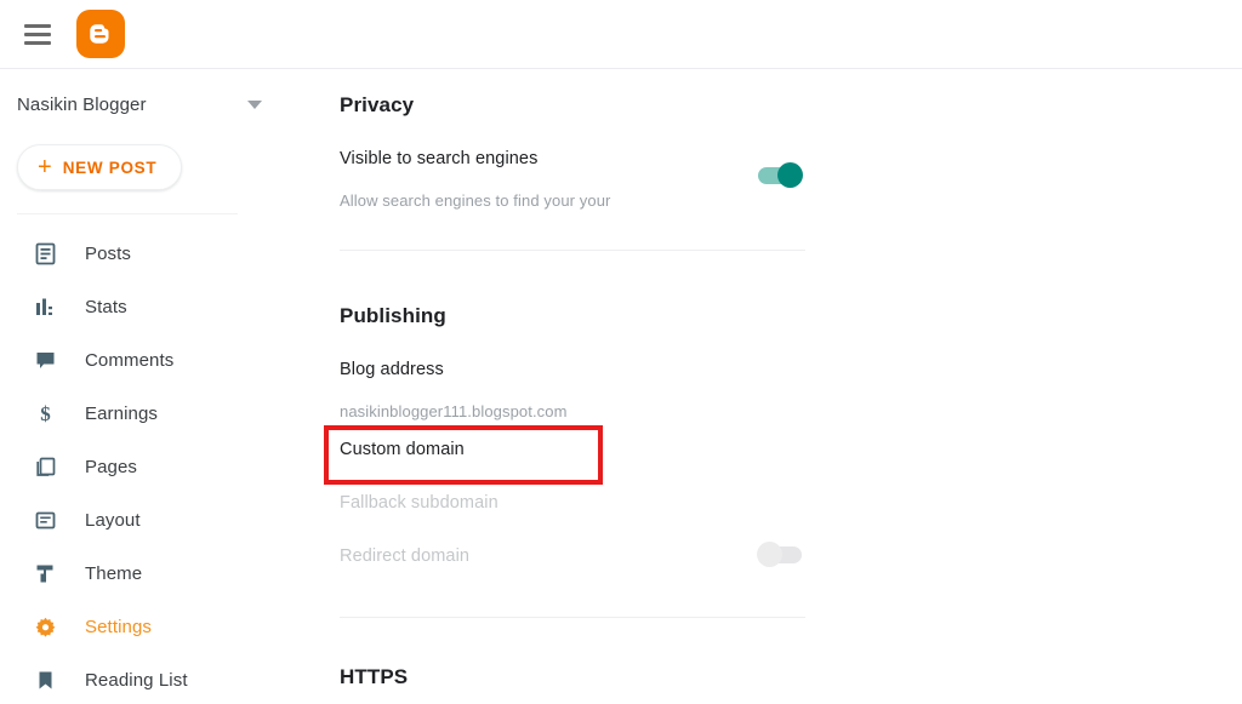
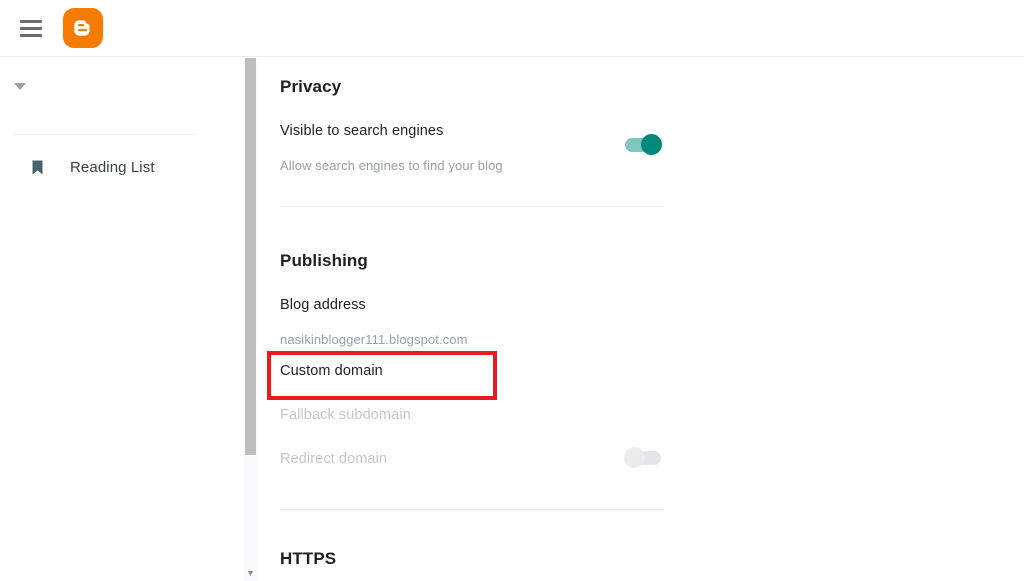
- Nasikin Blogger
- +
- NEW POST
- Posts
- Stats
- Comments
- $
- Earnings
- Pages
- Layout
- Theme
- Settings
  Reading List
+ ▼
  Privacy
  Visible to search engines
- Allow search engines to find your your
+ Allow search engines to find your blog
  Publishing
  Blog address
  nasikinblogger111.blogspot.com
  Custom domain
  Fallback subdomain
  Redirect domain
  HTTPS
